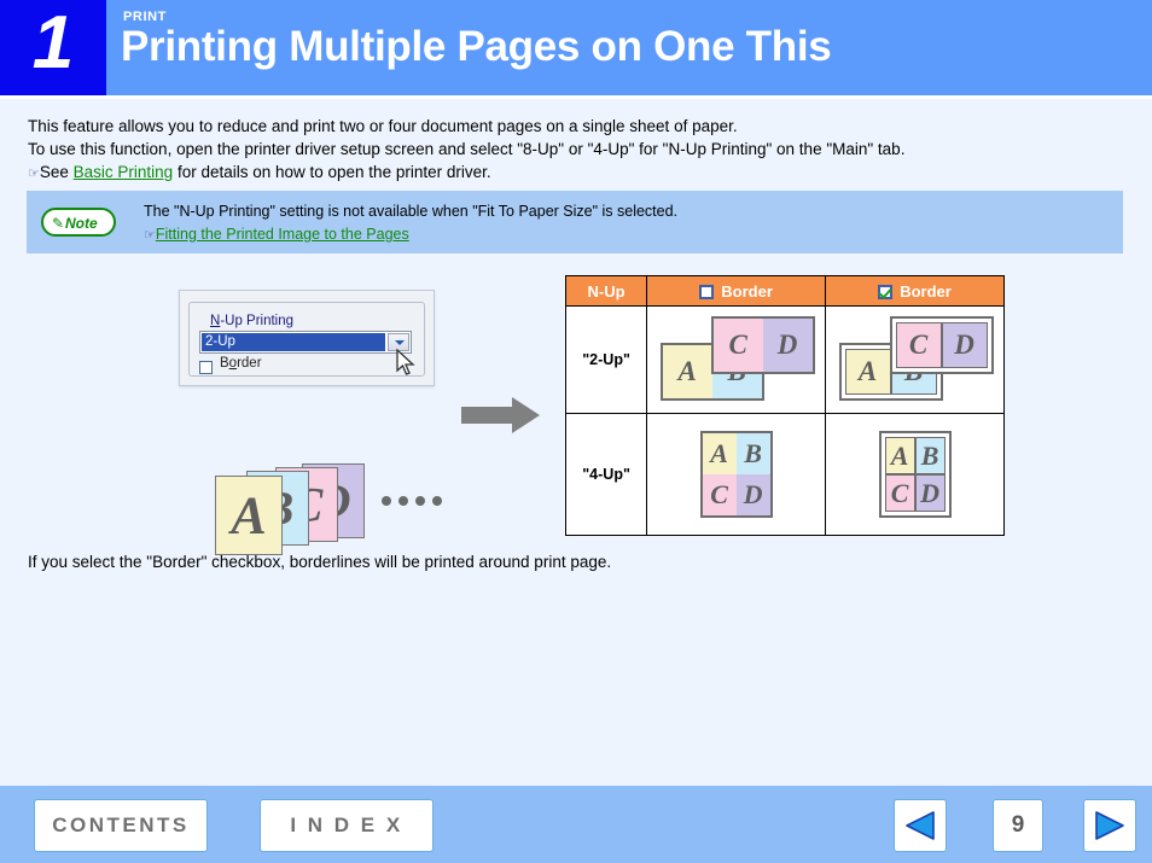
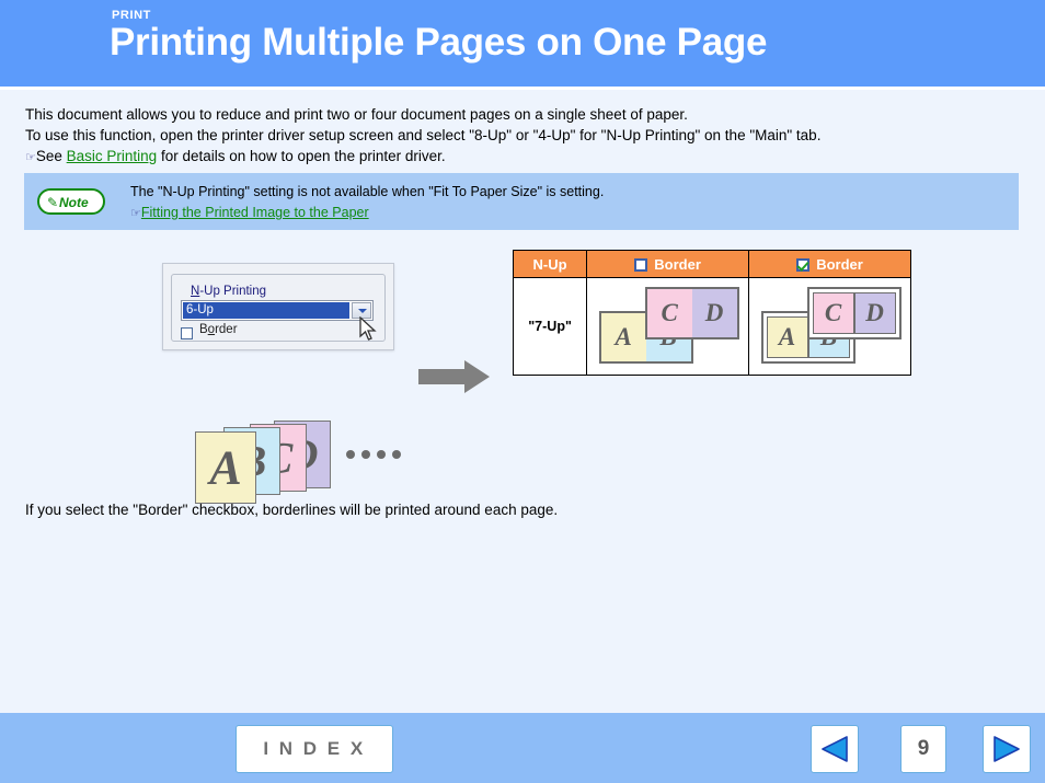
- 1
  PRINT
- Printing Multiple Pages on One This
+ Printing Multiple Pages on One Page
- This feature allows you to reduce and print two or four document pages on a single sheet of paper.
+ This document allows you to reduce and print two or four document pages on a single sheet of paper.
  To use this function, open the printer driver setup screen and select "8-Up" or "4-Up" for "N-Up Printing" on the "Main" tab.
  ☞See Basic Printing for details on how to open the printer driver.
  ✎
  Note
- The "N-Up Printing" setting is not available when "Fit To Paper Size" is selected.
+ The "N-Up Printing" setting is not available when "Fit To Paper Size" is setting.
- ☞Fitting the Printed Image to the Pages
+ ☞Fitting the Printed Image to the Paper
  N-Up Printing
- 2-Up
+ 6-Up
  Border
  A
  N-Up	Border	Border
- "2-Up"	A C D	A C D
+ "7-Up"	A C D	A C D
- "4-Up"	A B C D	A B C D
- If you select the "Border" checkbox, borderlines will be printed around print page.
+ If you select the "Border" checkbox, borderlines will be printed around each page.
- CONTENTS
  I N D E X
  9
